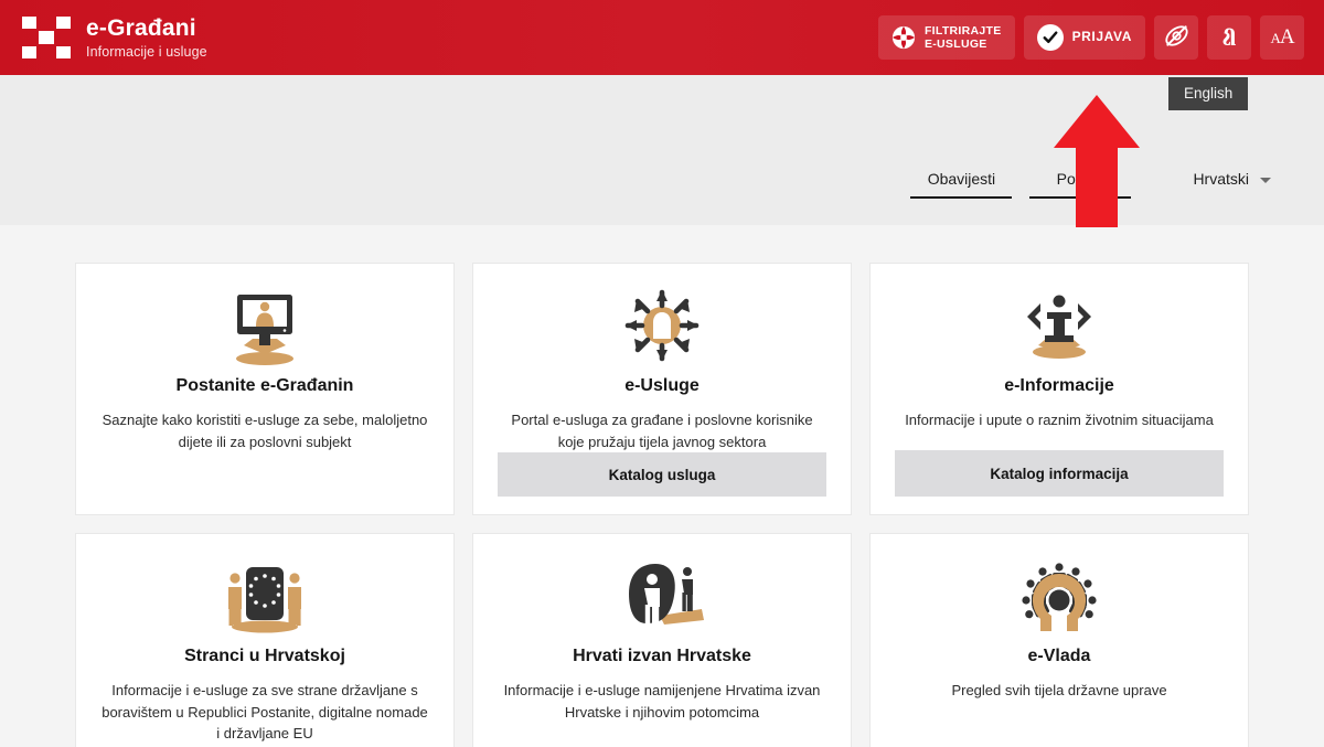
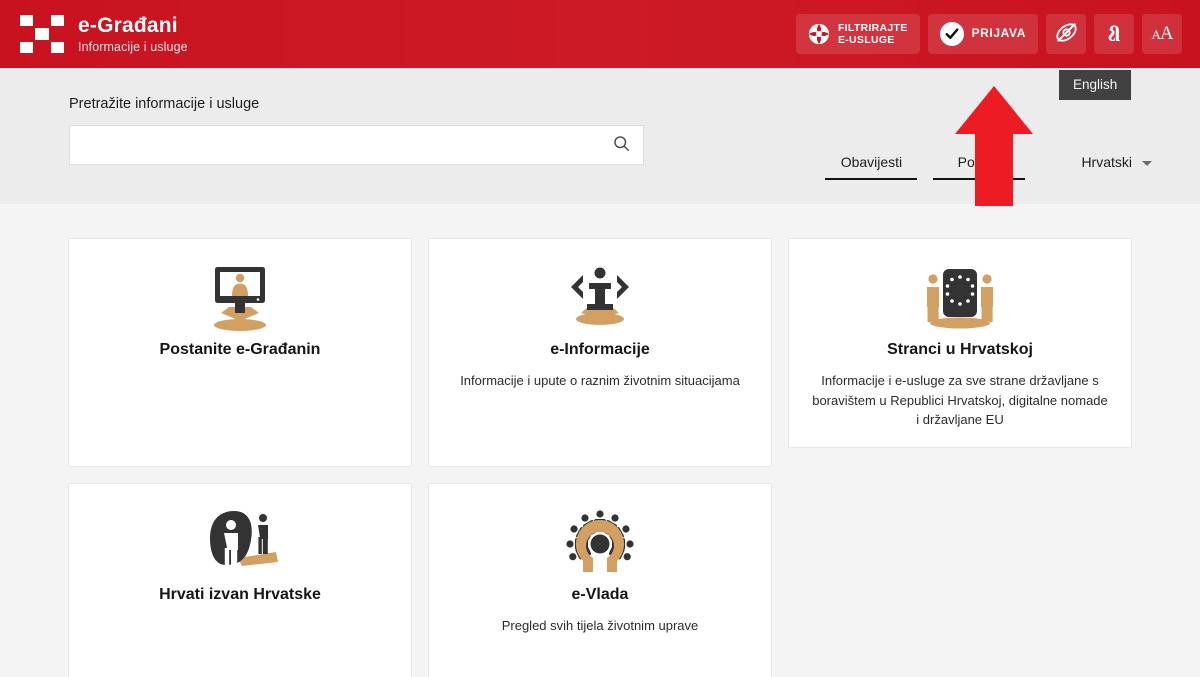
  e-Građani
  Informacije i usluge
  FILTRIRAJTE
  E-USLUGE
  PRIJAVA
  AA
+ Pretražite informacije i usluge
  Obavijesti
  Hrvatski
  Postanite e-Građanin
- Saznajte kako koristiti e-usluge za sebe, maloljetno dijete ili za poslovni subjekt
- e-Usluge
- Portal e-usluga za građane i poslovne korisnike koje pružaju tijela javnog sektora
- Katalog usluga
  e-Informacije
  Informacije i upute o raznim životnim situacijama
- Katalog informacija
  Stranci u Hrvatskoj
- Informacije i e-usluge za sve strane državljane s boravištem u Republici Postanite, digitalne nomade i državljane EU
+ Informacije i e-usluge za sve strane državljane s boravištem u Republici Hrvatskoj, digitalne nomade i državljane EU
  Hrvati izvan Hrvatske
- Informacije i e-usluge namijenjene Hrvatima izvan Hrvatske i njihovim potomcima
  e-Vlada
- Pregled svih tijela državne uprave
+ Pregled svih tijela životnim uprave
  English
